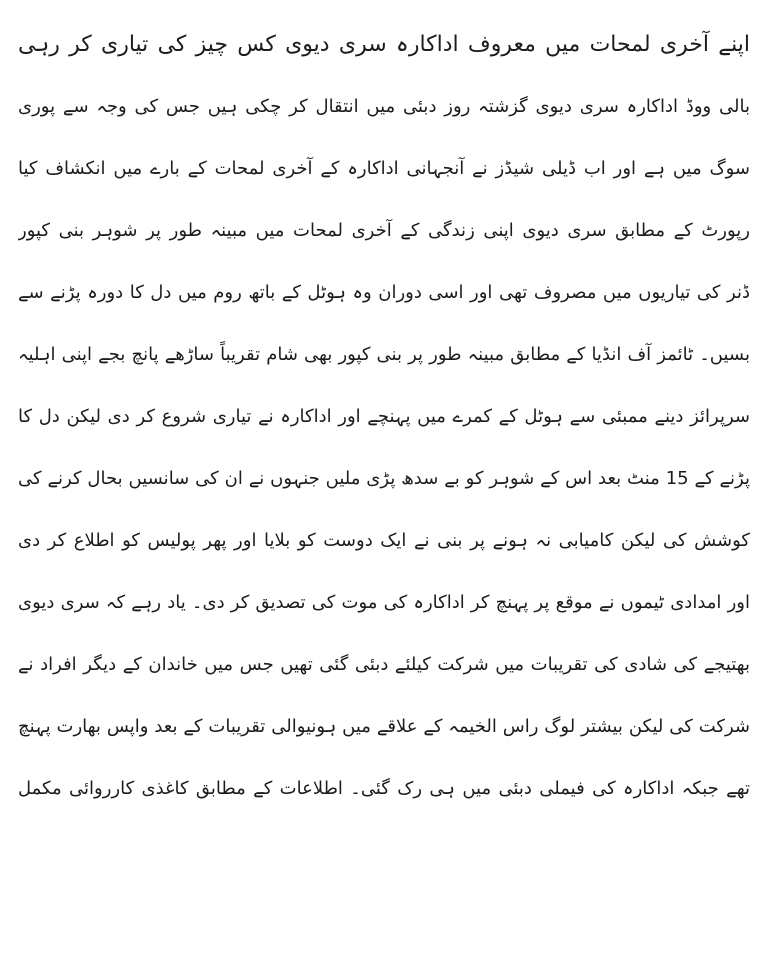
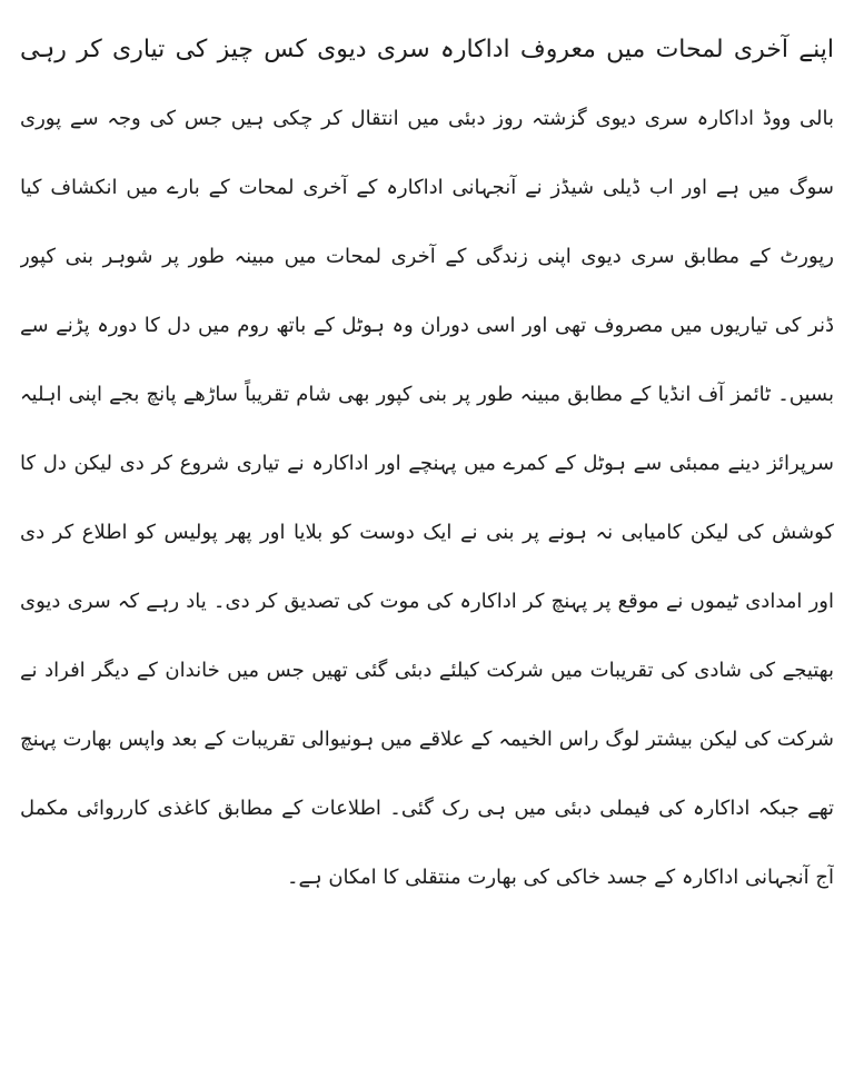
  اپنے آخری لمحات میں معروف اداکارہ سری دیوی کس چیز کی تیاری کر رہی
  بالی ووڈ اداکارہ سری دیوی گزشتہ روز دبئی میں انتقال کر چکی ہیں جس کی وجہ سے پوری
  سوگ میں ہے اور اب ڈیلی شیڈز نے آنجہانی اداکارہ کے آخری لمحات کے بارے میں انکشاف کیا
  رپورٹ کے مطابق سری دیوی اپنی زندگی کے آخری لمحات میں مبینہ طور پر شوہر بنی کپور
  ڈنر کی تیاریوں میں مصروف تھی اور اسی دوران وہ ہوٹل کے باتھ روم میں دل کا دورہ پڑنے سے
  بسیں۔ ٹائمز آف انڈیا کے مطابق مبینہ طور پر بنی کپور بھی شام تقریباً ساڑھے پانچ بجے اپنی اہلیہ
  سرپرائز دینے ممبئی سے ہوٹل کے کمرے میں پہنچے اور اداکارہ نے تیاری شروع کر دی لیکن دل کا
- پڑنے کے 15 منٹ بعد اس کے شوہر کو بے سدھ پڑی ملیں جنہوں نے ان کی سانسیں بحال کرنے کی
  کوشش کی لیکن کامیابی نہ ہونے پر بنی نے ایک دوست کو بلایا اور پھر پولیس کو اطلاع کر دی
  اور امدادی ٹیموں نے موقع پر پہنچ کر اداکارہ کی موت کی تصدیق کر دی۔ یاد رہے کہ سری دیوی
  بھتیجے کی شادی کی تقریبات میں شرکت کیلئے دبئی گئی تھیں جس میں خاندان کے دیگر افراد نے
  شرکت کی لیکن بیشتر لوگ راس الخیمہ کے علاقے میں ہونیوالی تقریبات کے بعد واپس بھارت پہنچ
  تھے جبکہ اداکارہ کی فیملی دبئی میں ہی رک گئی۔ اطلاعات کے مطابق کاغذی کارروائی مکمل
+ آج آنجہانی اداکارہ کے جسد خاکی کی بھارت منتقلی کا امکان ہے۔
